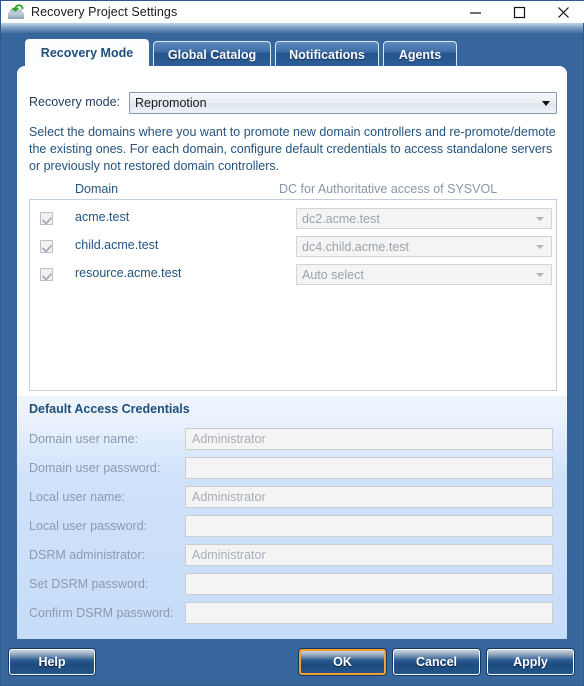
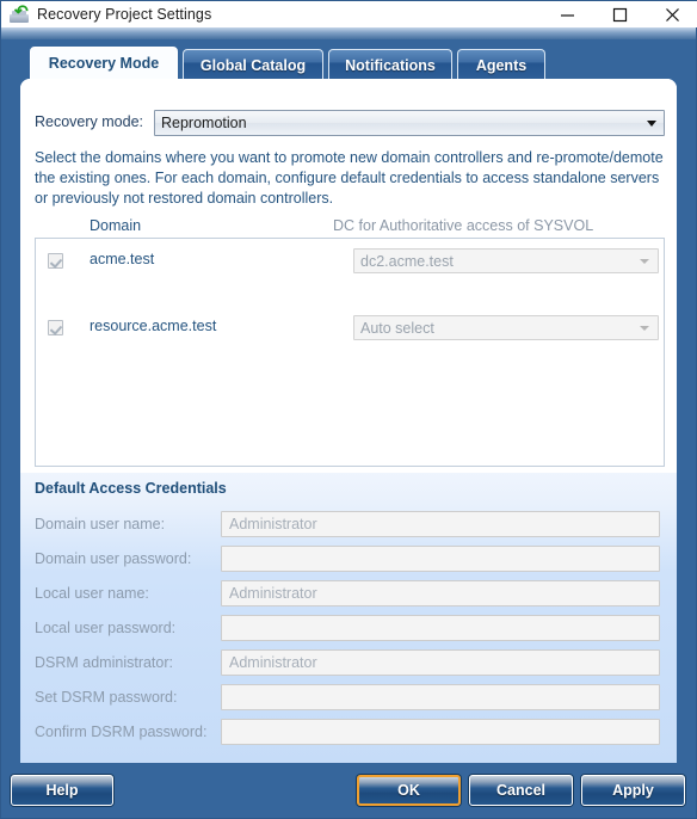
  ↶
  Recovery Project Settings
  Recovery Mode
  Global Catalog
  Notifications
  Agents
  Recovery mode:
  Repromotion
  Select the domains where you want to promote new domain controllers and re-promote/demote the existing ones. For each domain, configure default credentials to access standalone servers or previously not restored domain controllers.
  Domain
  DC for Authoritative access of SYSVOL
  acme.test
  dc2.acme.test
- child.acme.test
- dc4.child.acme.test
  resource.acme.test
  Auto select
  Default Access Credentials
  Domain user name:
  Administrator
  Domain user password:
  Local user name:
  Administrator
  Local user password:
  DSRM administrator:
  Administrator
  Set DSRM password:
  Confirm DSRM password:
  Help
  OK
  Cancel
  Apply
